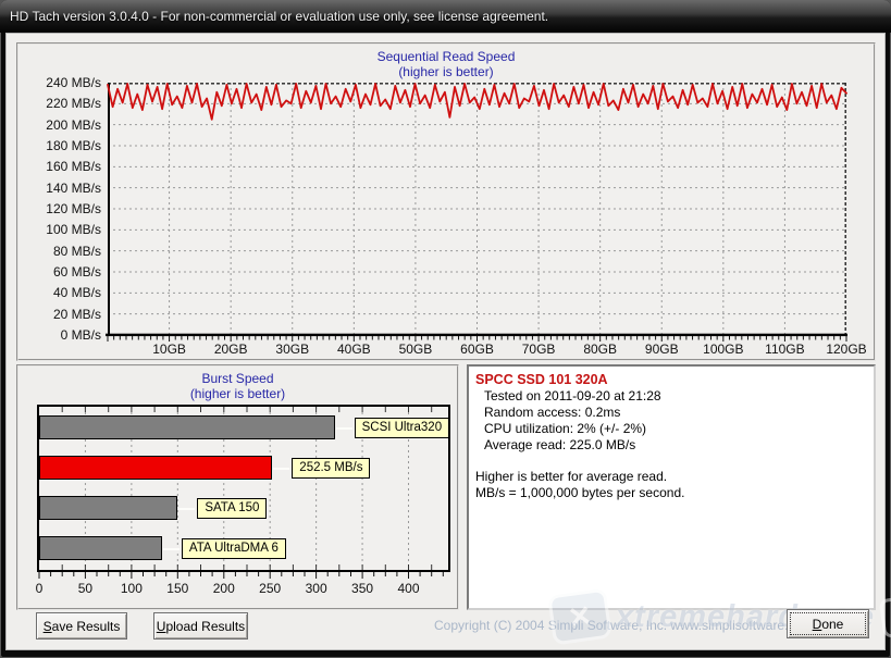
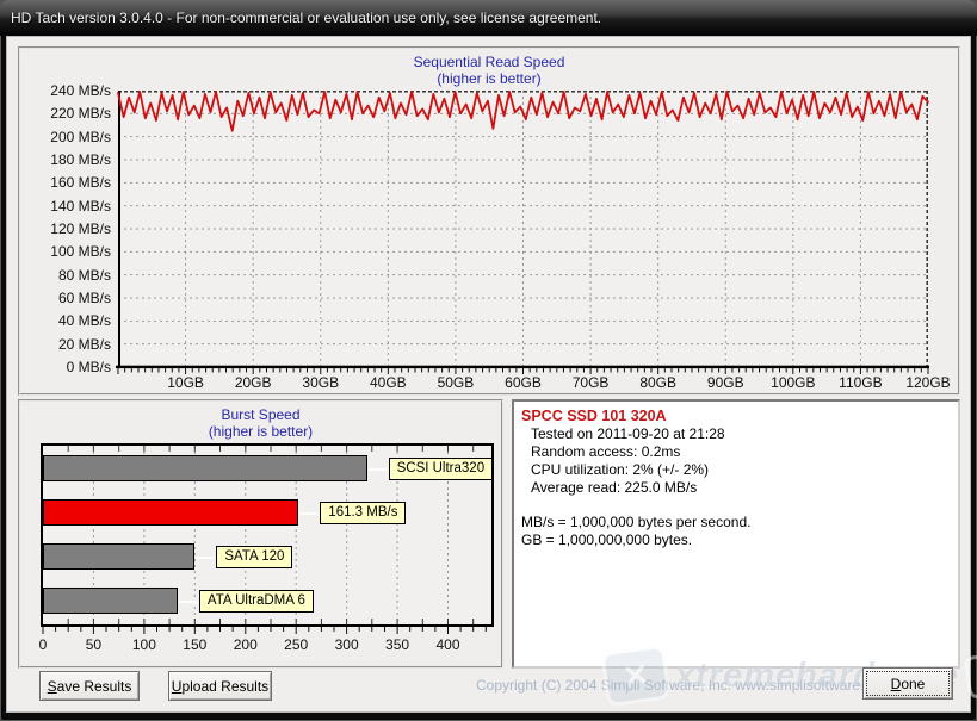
  HD Tach version 3.0.4.0 - For non-commercial or evaluation use only, see license agreement.
  Sequential Read Speed
  (higher is better)
  240 MB/s
  220 MB/s
  200 MB/s
  180 MB/s
  160 MB/s
  140 MB/s
  120 MB/s
  100 MB/s
  80 MB/s
  60 MB/s
  40 MB/s
  20 MB/s
  0 MB/s
  10GB
  20GB
  30GB
  40GB
  50GB
  60GB
  70GB
  80GB
  90GB
  100GB
  110GB
  120GB
  Burst Speed
  (higher is better)
  SCSI Ultra320
- 252.5 MB/s
+ 161.3 MB/s
- SATA 150
+ SATA 120
  ATA UltraDMA 6
  0
  50
  100
  150
  200
  250
  300
  350
  400
  SPCC SSD 101 320A
  Tested on 2011-09-20 at 21:28
  Random access: 0.2ms
  CPU utilization: 2% (+/- 2%)
  Average read: 225.0 MB/s
- Higher is better for average read.
  MB/s = 1,000,000 bytes per second.
+ GB = 1,000,000,000 bytes.
  Save Results
  Upload Results
  Copyright (C) 2004 Simpli Software, Inc. www.simplisoftware
  Done
